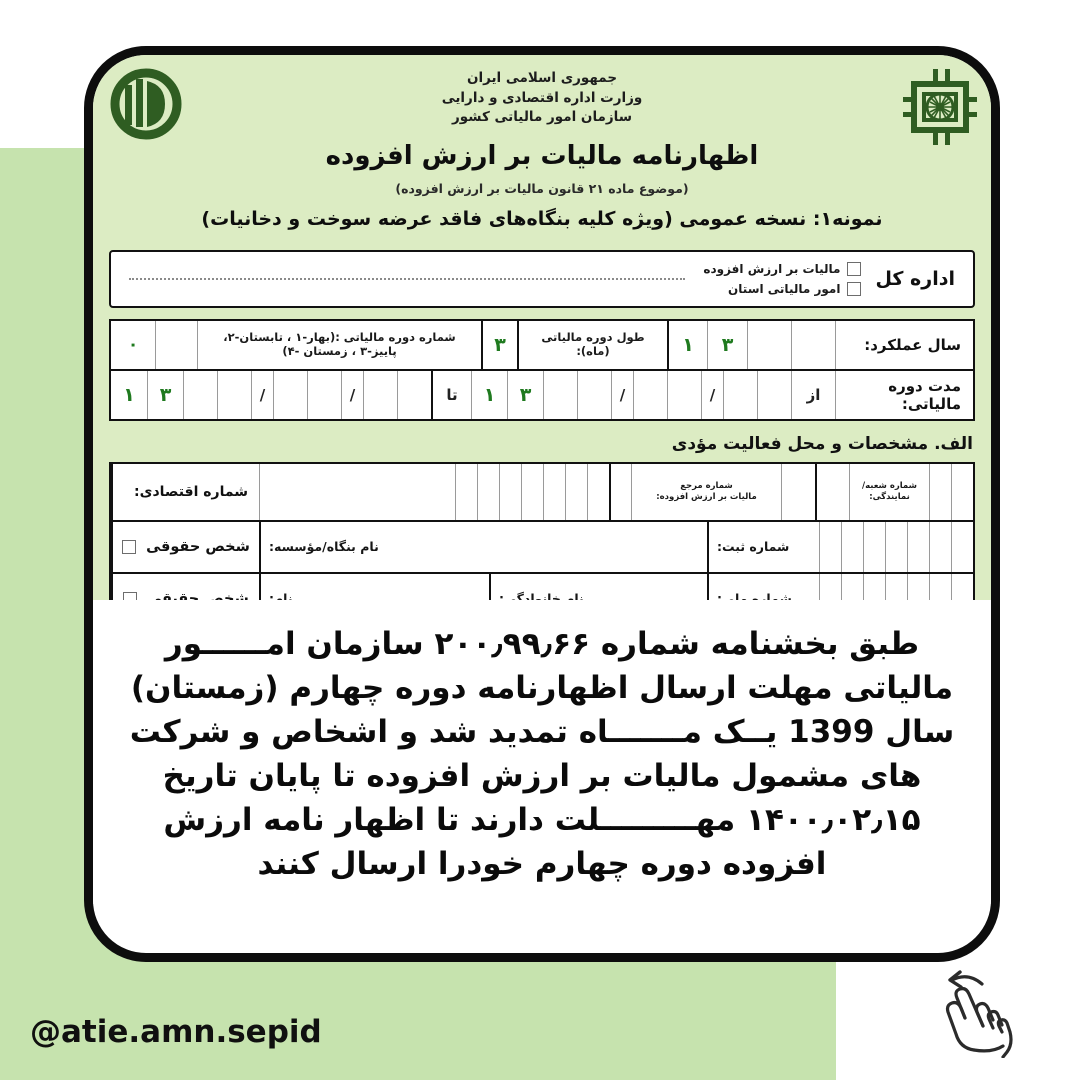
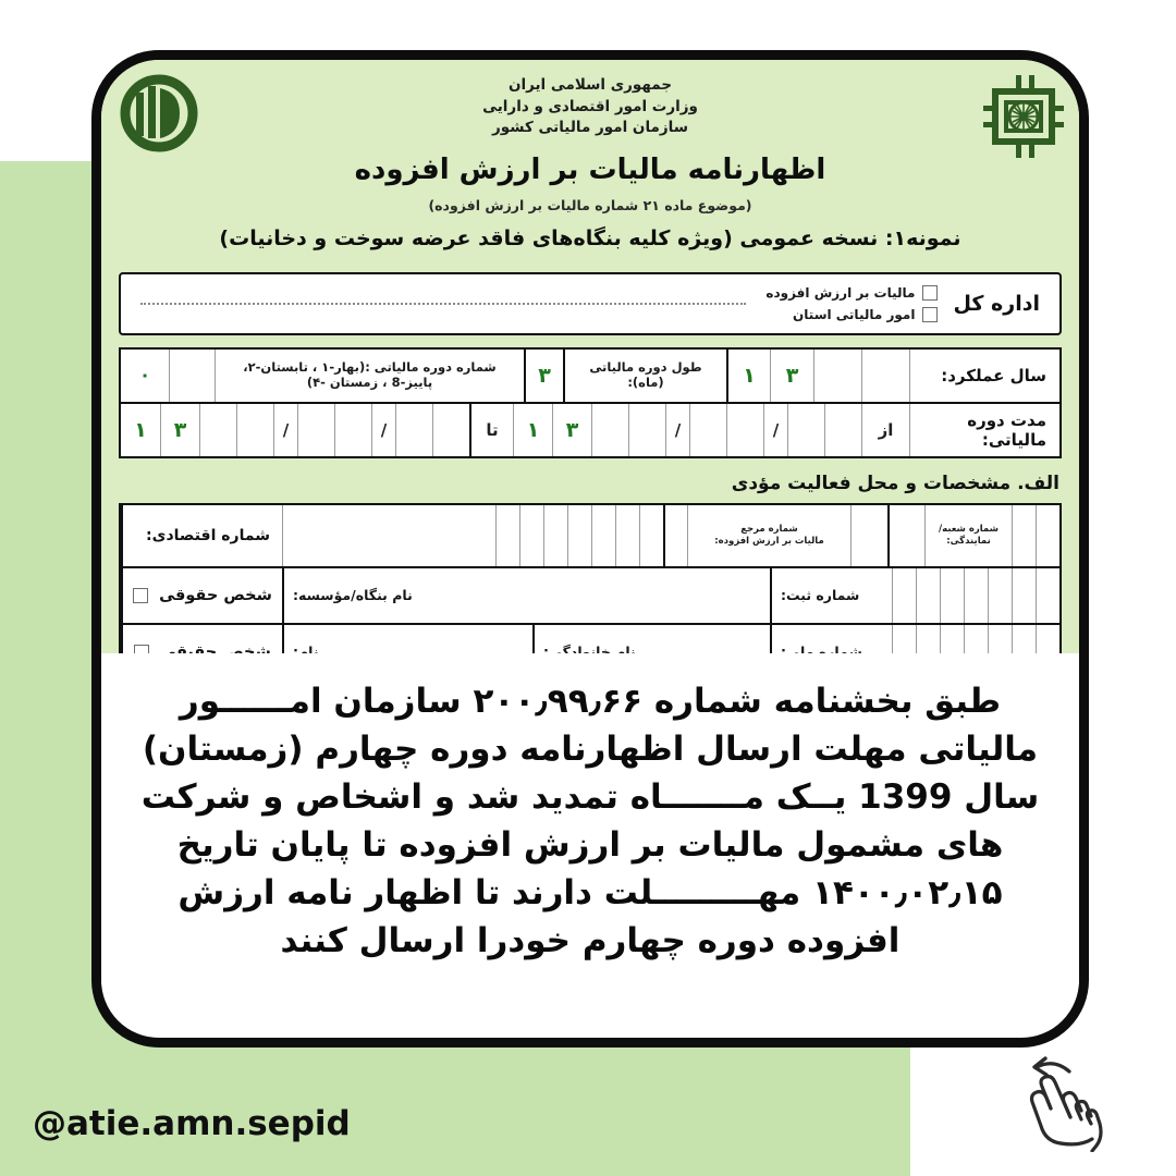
  جمهوری اسلامی ایران
- وزارت اداره اقتصادی و دارایی
+ وزارت امور اقتصادی و دارایی
  سازمان امور مالیاتی کشور
  اظهارنامه مالیات بر ارزش افزوده
- (موضوع ماده ۲۱ قانون مالیات بر ارزش افزوده)
+ (موضوع ماده ۲۱ شماره مالیات بر ارزش افزوده)
  نمونه۱: نسخه عمومی (ویژه کلیه بنگاه‌های فاقد عرضه سوخت و دخانیات)
  اداره کل
  مالیات بر ارزش افزوده
  امور مالیاتی استان
  سال عملکرد:
  ۳
  ۱
  طول دوره مالیاتی (ماه):
  ۳
- شماره دوره مالیاتی :(بهار-۱ ، تابستان-۲، پاییز-۳ ، زمستان -۴)
+ شماره دوره مالیاتی :(بهار-۱ ، تابستان-۲، پاییز-8 ، زمستان -۴)
  ٠
  مدت دوره مالیاتی:
  از
  /
  /
  ۳
  ۱
  تا
  /
  /
  ۳
  ۱
  الف. مشخصات و محل فعالیت مؤدی
  شماره شعبه/نمایندگی:
  شماره مرجع
  مالیات بر ارزش افزوده:
  شماره اقتصادی:
  شماره ثبت:
  نام بنگاه/مؤسسه:
  شخص حقوقی
  شماره ملی:
  نام خانوادگی:
  نام:
  شخص حقیقی
  طبق بخشنامه شماره ۲۰۰٫۹۹٫۶۶ سازمان امــــــور مالیاتی مهلت ارسال اظهارنامه دوره چهارم (زمستان) سال 1399 یــک مـــــــاه تمدید شد و اشخاص و شرکت های مشمول مالیات بر ارزش افزوده تا پایان تاریخ ۱۴۰۰٫۰۲٫۱۵ مهـــــــــلت دارند تا اظهار نامه ارزش افزوده دوره چهارم خودرا ارسال کنند
  @atie.amn.sepid
